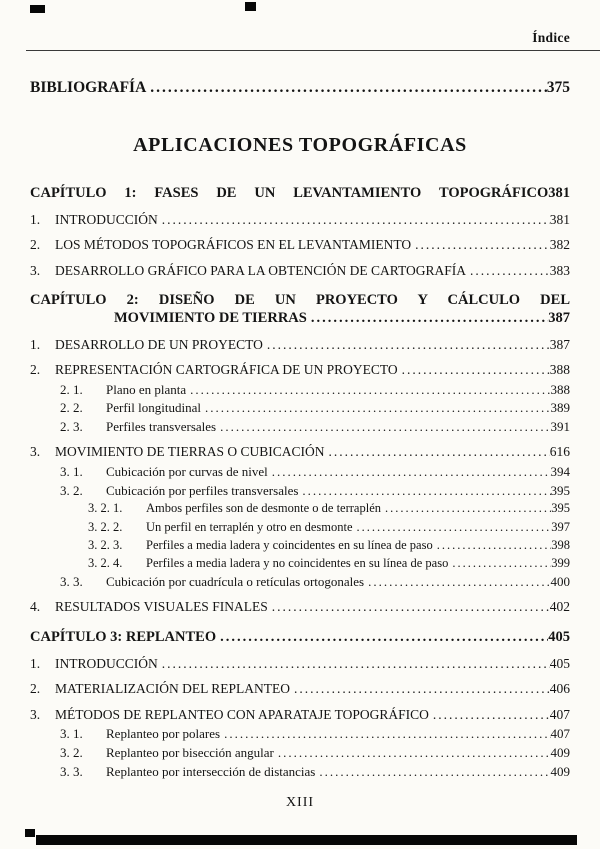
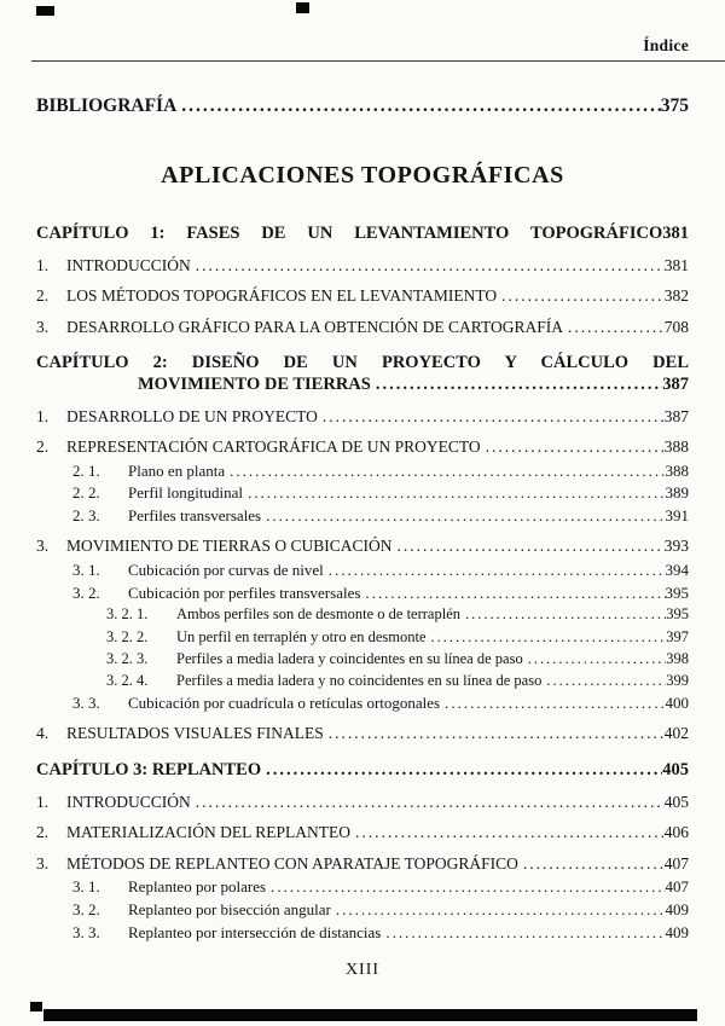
  Índice
  BIBLIOGRAFÍA
  375
  APLICACIONES TOPOGRÁFICAS
  CAPÍTULO 1: FASES DE UN LEVANTAMIENTO TOPOGRÁFICO381
  1.
  INTRODUCCIÓN
  381
  2.
  LOS MÉTODOS TOPOGRÁFICOS EN EL LEVANTAMIENTO
  382
  3.
  DESARROLLO GRÁFICO PARA LA OBTENCIÓN DE CARTOGRAFÍA
- 383
+ 708
  CAPÍTULO 2: DISEÑO DE UN PROYECTO Y CÁLCULO DEL
  MOVIMIENTO DE TIERRAS
  387
  1.
  DESARROLLO DE UN PROYECTO
  387
  2.
  REPRESENTACIÓN CARTOGRÁFICA DE UN PROYECTO
  388
  2. 1.
  Plano en planta
  388
  2. 2.
  Perfil longitudinal
  389
  2. 3.
  Perfiles transversales
  391
  3.
  MOVIMIENTO DE TIERRAS O CUBICACIÓN
- 616
+ 393
  3. 1.
  Cubicación por curvas de nivel
  394
  3. 2.
  Cubicación por perfiles transversales
  395
  3. 2. 1.
  Ambos perfiles son de desmonte o de terraplén
  395
  3. 2. 2.
  Un perfil en terraplén y otro en desmonte
  397
  3. 2. 3.
  Perfiles a media ladera y coincidentes en su línea de paso
  398
  3. 2. 4.
  Perfiles a media ladera y no coincidentes en su línea de paso
  399
  3. 3.
  Cubicación por cuadrícula o retículas ortogonales
  400
  4.
  RESULTADOS VISUALES FINALES
  402
  CAPÍTULO 3: REPLANTEO
  405
  1.
  INTRODUCCIÓN
  405
  2.
  MATERIALIZACIÓN DEL REPLANTEO
  406
  3.
  MÉTODOS DE REPLANTEO CON APARATAJE TOPOGRÁFICO
  407
  3. 1.
  Replanteo por polares
  407
  3. 2.
  Replanteo por bisección angular
  409
  3. 3.
  Replanteo por intersección de distancias
  409
  XIII
